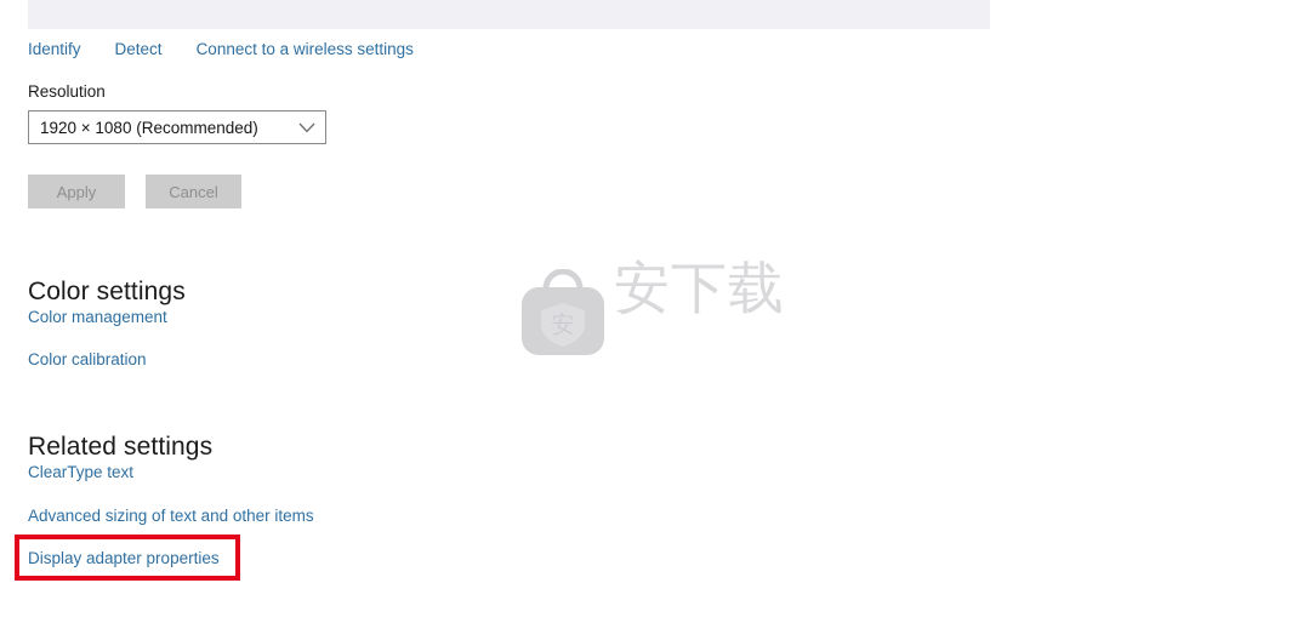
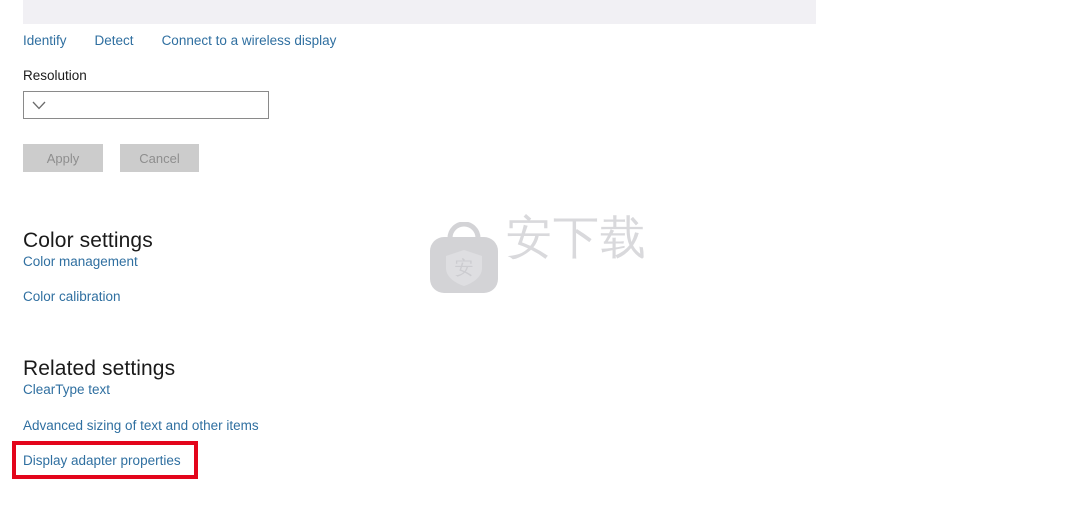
  Identify
  Detect
- Connect to a wireless settings
+ Connect to a wireless display
  Resolution
- 1920 × 1080 (Recommended)
  Apply
  Cancel
  Color settings
  Color management
  Color calibration
  Related settings
  ClearType text
  Advanced sizing of text and other items
  Display adapter properties
  安下载
